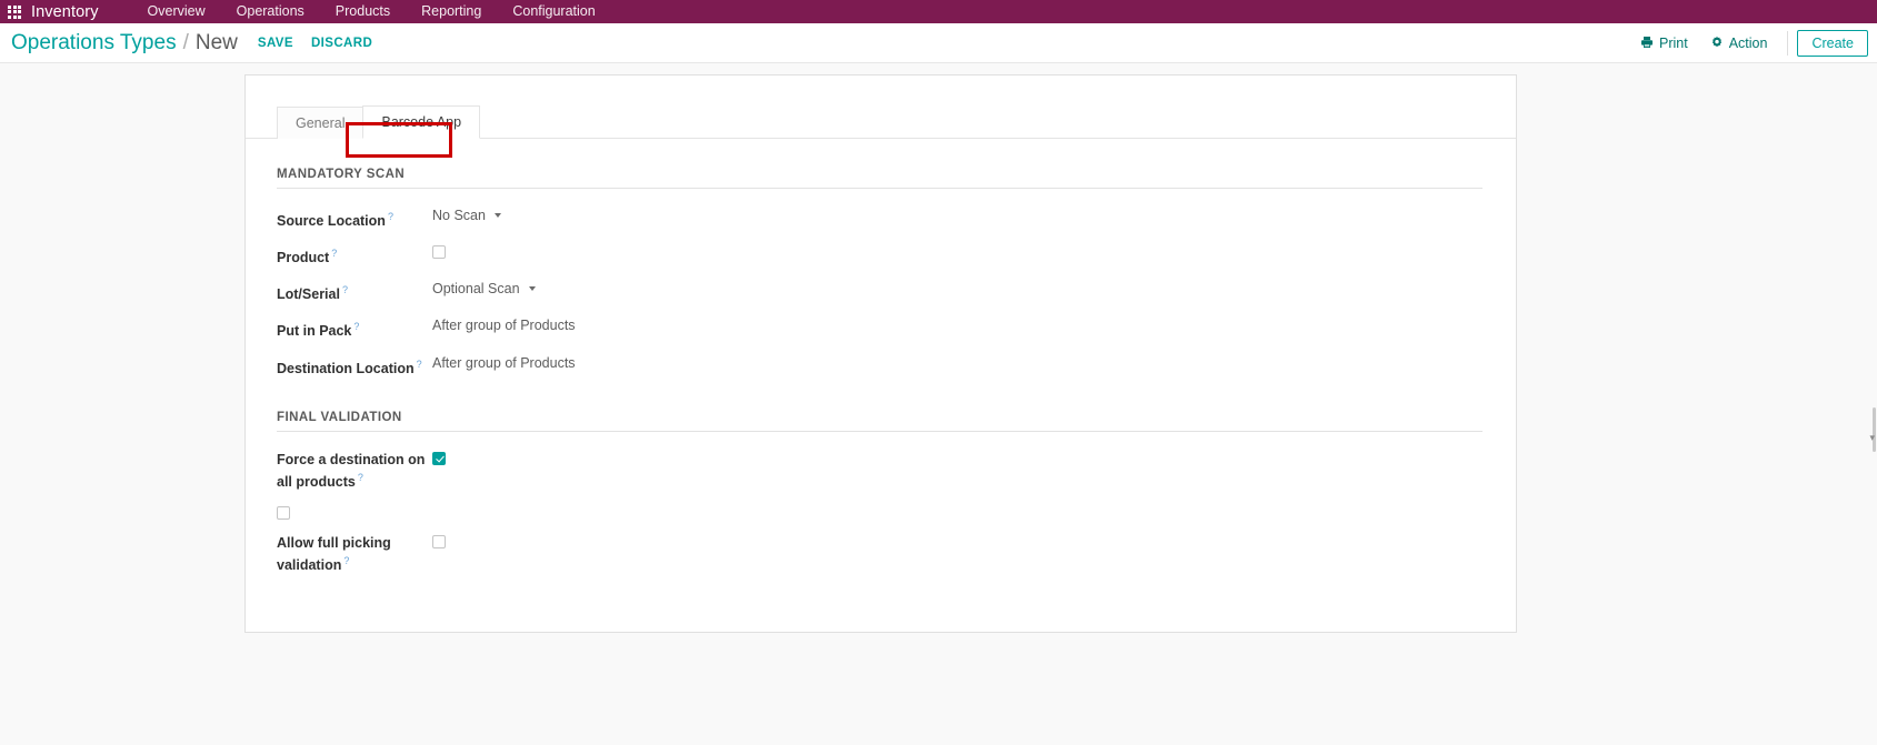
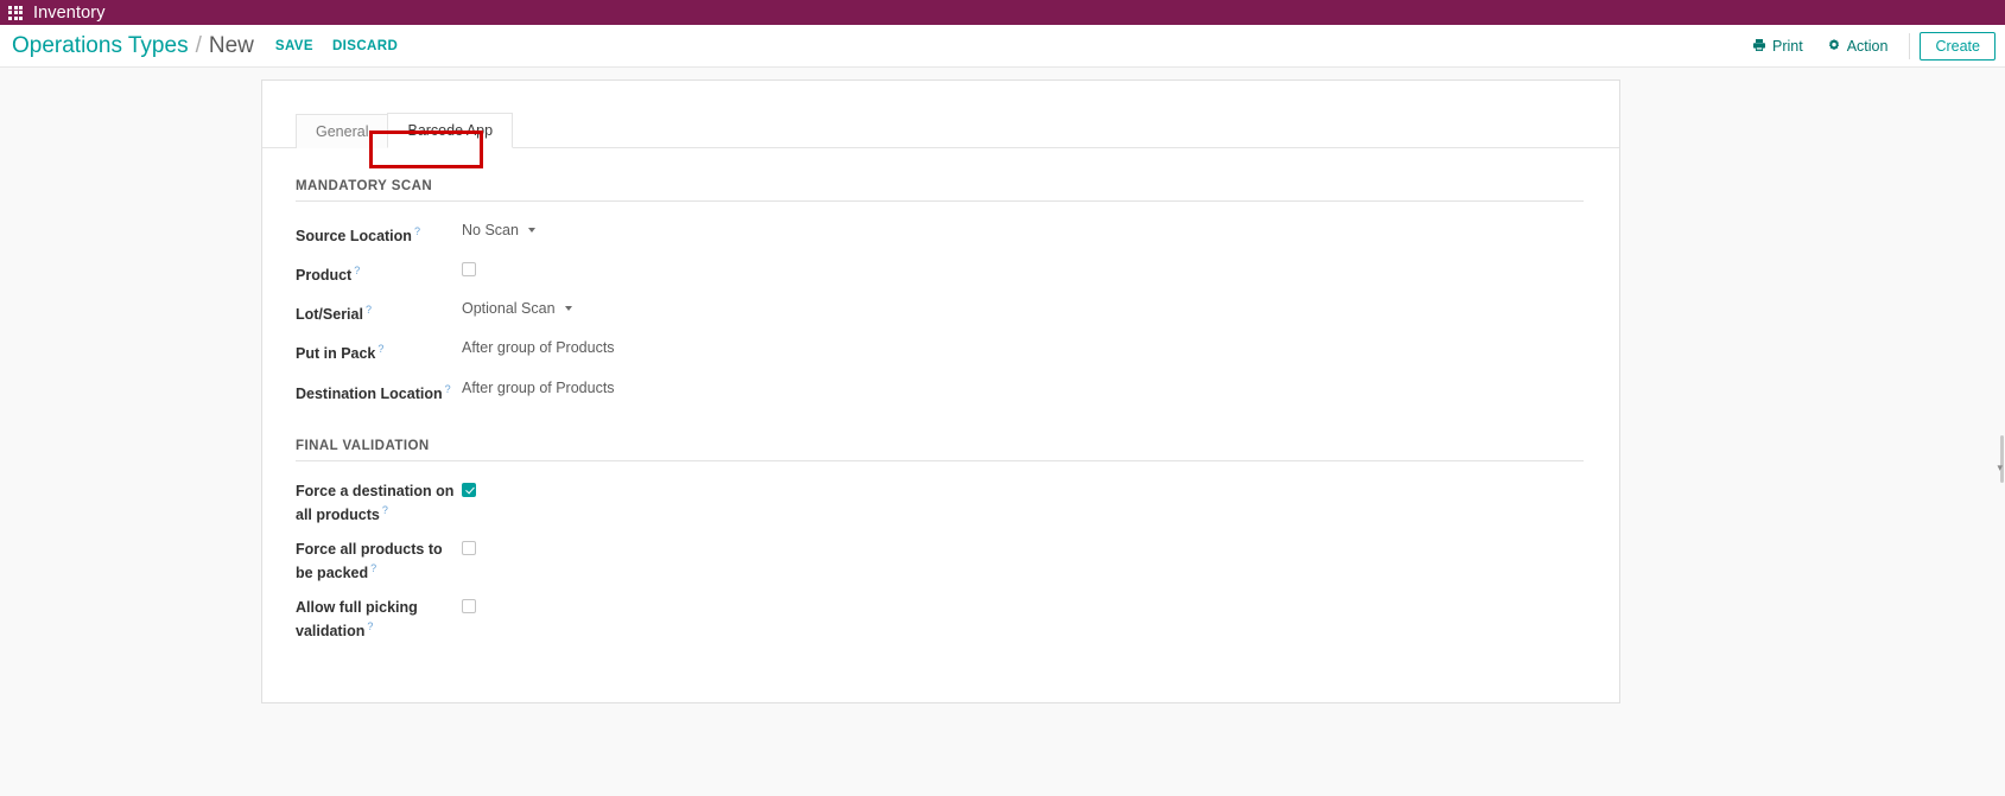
  Inventory
- Overview
- Operations
- Products
- Reporting
- Configuration
  Operations Types
  /
  New
  SAVE
  DISCARD
  Print
  Action
  Create
  General
  Barcode App
  MANDATORY SCAN
  Source Location ?
  No Scan
  Product ?
  Lot/Serial ?
  Optional Scan
  Put in Pack ?
  After group of Products
  Destination Location ?
  After group of Products
  FINAL VALIDATION
  Force a destination on all products ?
+ Force all products to be packed ?
  Allow full picking validation ?
  ▾
